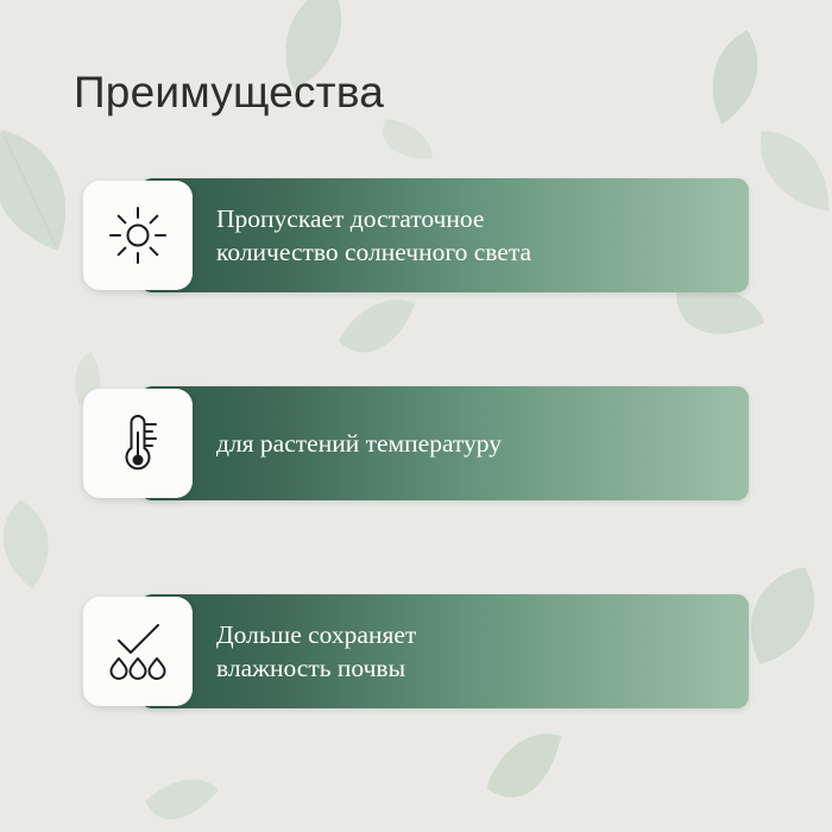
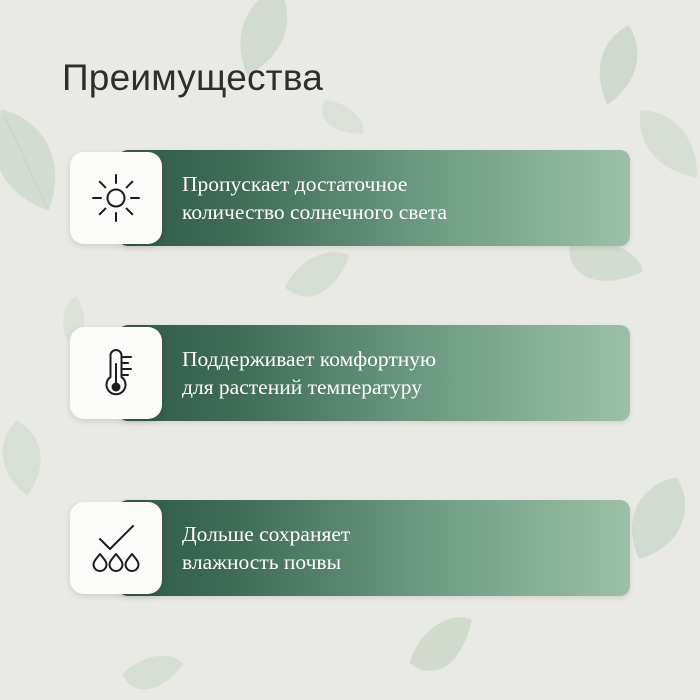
  Преимущества
  Пропускает достаточное
  количество солнечного света
+ Поддерживает комфортную
  для растений температуру
  Дольше сохраняет
  влажность почвы
